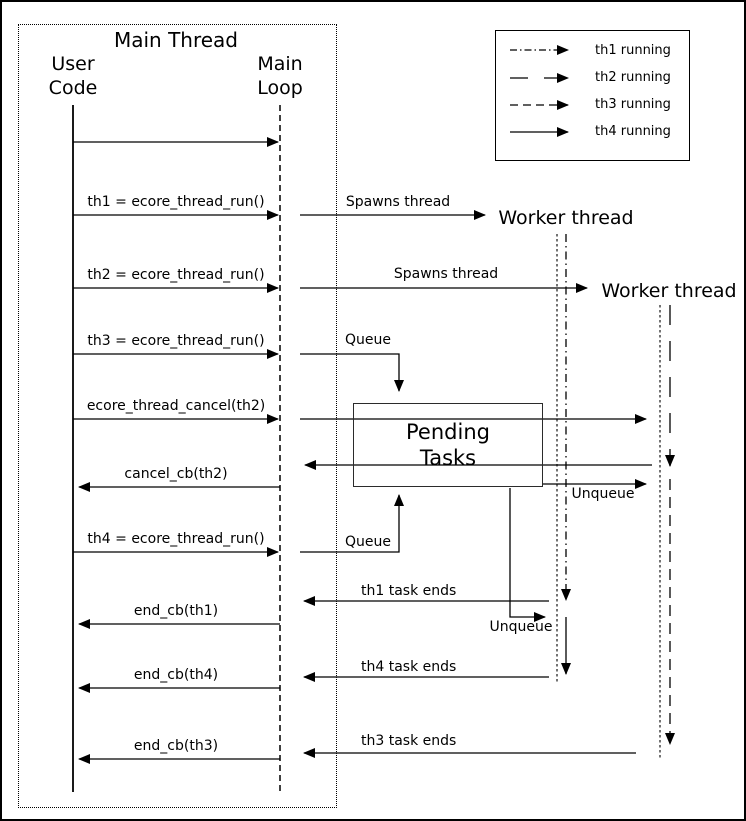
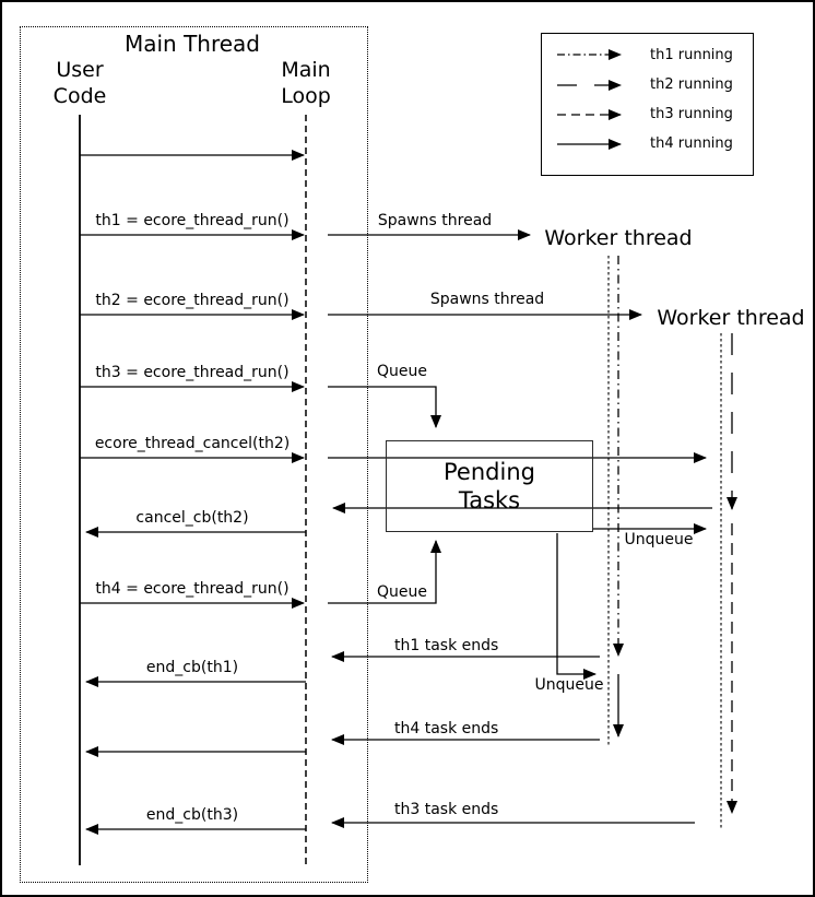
  Main Thread
  User Code
  Main Loop
  Worker thread
  Worker thread
  Pending Tasks
  th1 running
  th2 running
  th3 running
  th4 running
  th1 = ecore_thread_run()
  th2 = ecore_thread_run()
  th3 = ecore_thread_run()
  ecore_thread_cancel(th2)
  cancel_cb(th2)
  th4 = ecore_thread_run()
  end_cb(th1)
- end_cb(th4)
  end_cb(th3)
  Spawns thread
  Spawns thread
  Queue
  Queue
  Unqueue
  Unqueue
  th1 task ends
  th4 task ends
  th3 task ends
